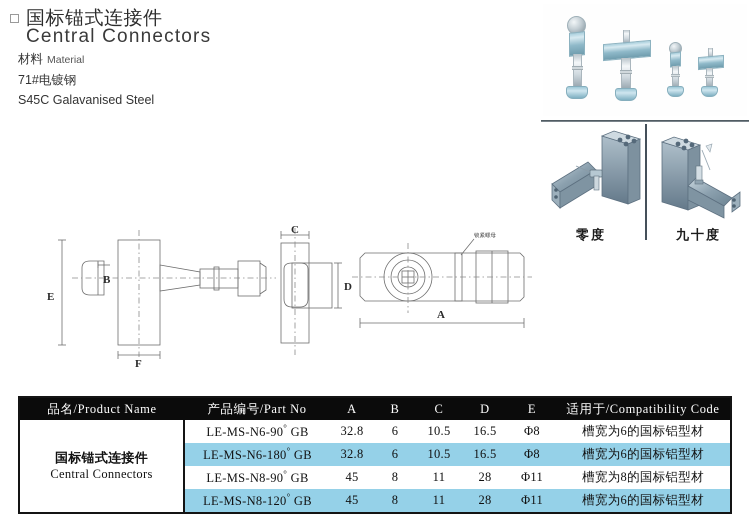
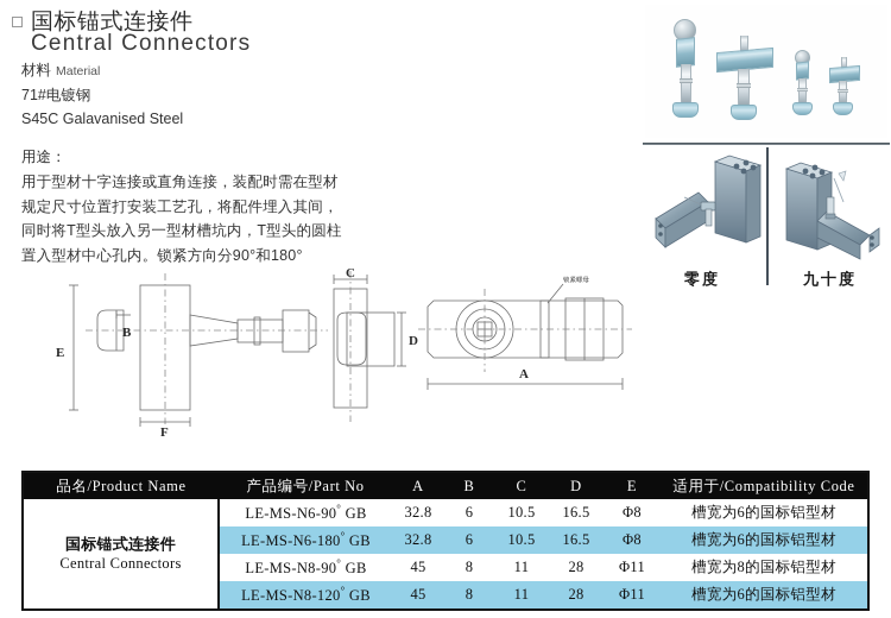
  国标锚式连接件
  Central Connectors
  材料 Material
  71#电镀钢
  S45C Galavanised Steel
+ 用途：
+ 用于型材十字连接或直角连接，装配时需在型材
+ 规定尺寸位置打安装工艺孔，将配件埋入其间，
+ 同时将T型头放入另一型材槽坑内，T型头的圆柱
+ 置入型材中心孔内。锁紧方向分90°和180°
  零度
  九十度
  E
  B
  F
  C
  D
  A
  品名/Product Name	产品编号/Part No	A	B	C	D	E	适用于/Compatibility Code
  国标锚式连接件 Central Connectors	LE-MS-N6-90° GB	32.8	6	10.5	16.5	Φ8	槽宽为6的国标铝型材
  LE-MS-N6-180° GB	32.8	6	10.5	16.5	Φ8	槽宽为6的国标铝型材
  LE-MS-N8-90° GB	45	8	11	28	Φ11	槽宽为8的国标铝型材
  LE-MS-N8-120° GB	45	8	11	28	Φ11	槽宽为6的国标铝型材
